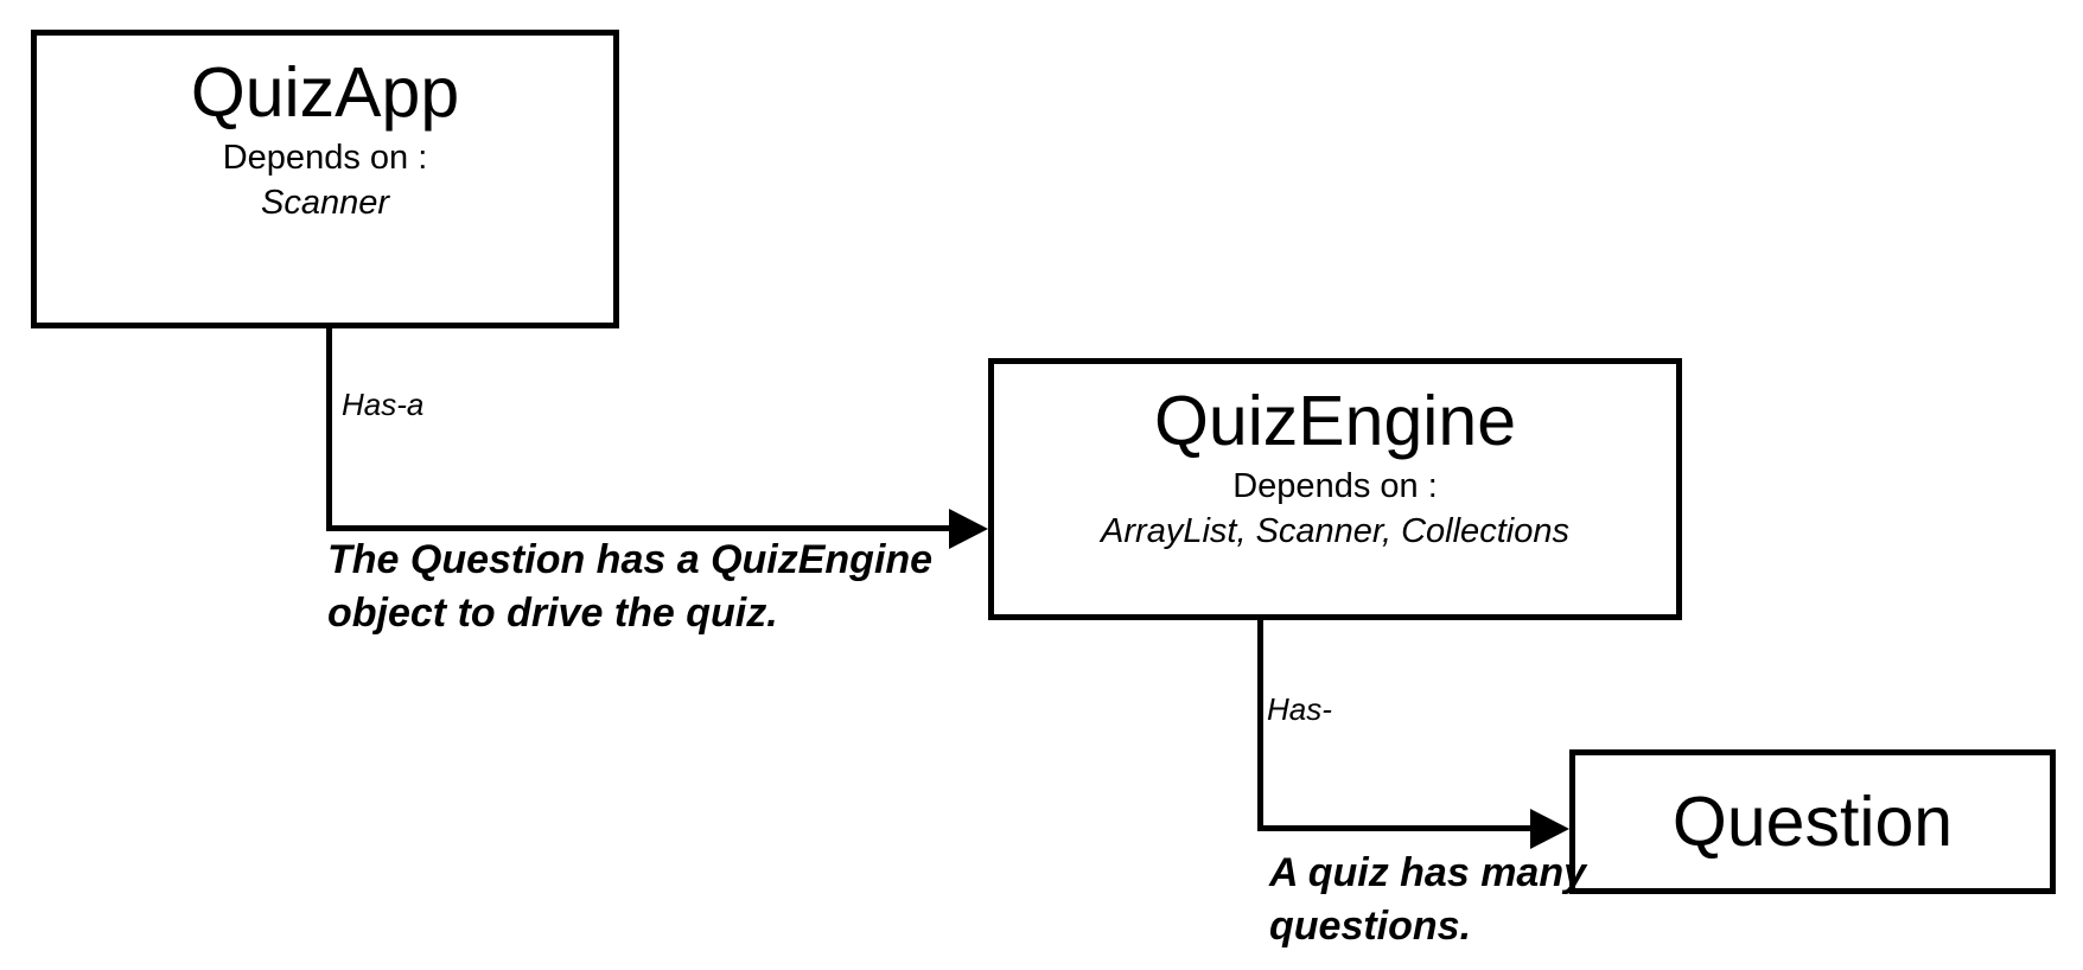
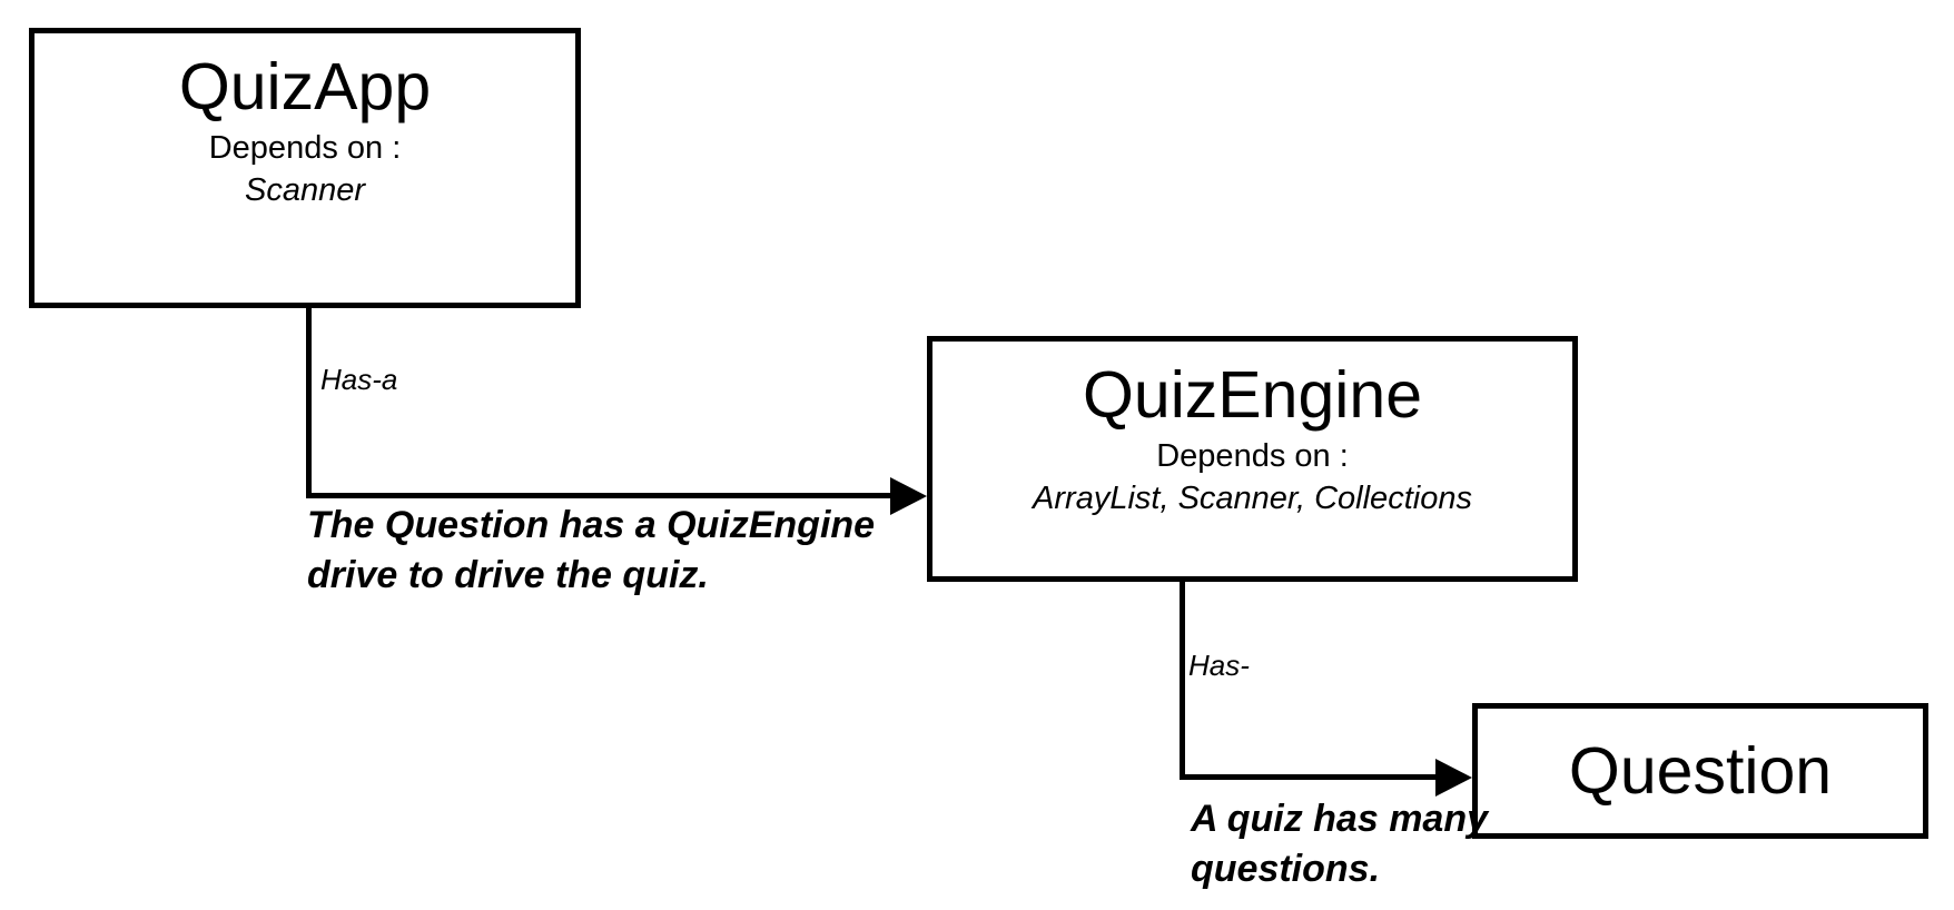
  QuizApp
  Depends on :
  Scanner
  QuizEngine
  Depends on :
  ArrayList, Scanner, Collections
  Question
  Has-a
  The Question has a QuizEngine
- object to drive the quiz.
+ drive to drive the quiz.
  Has-
  A quiz has many
  questions.
